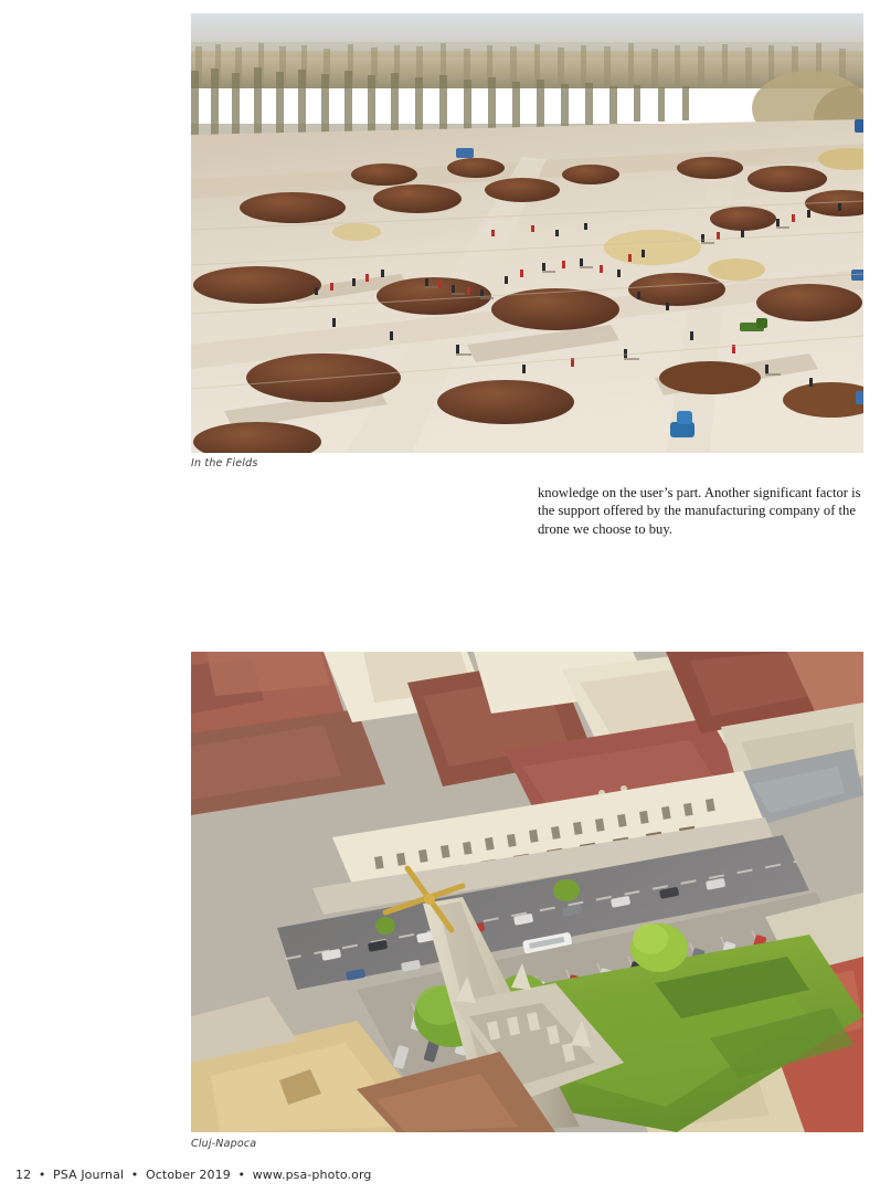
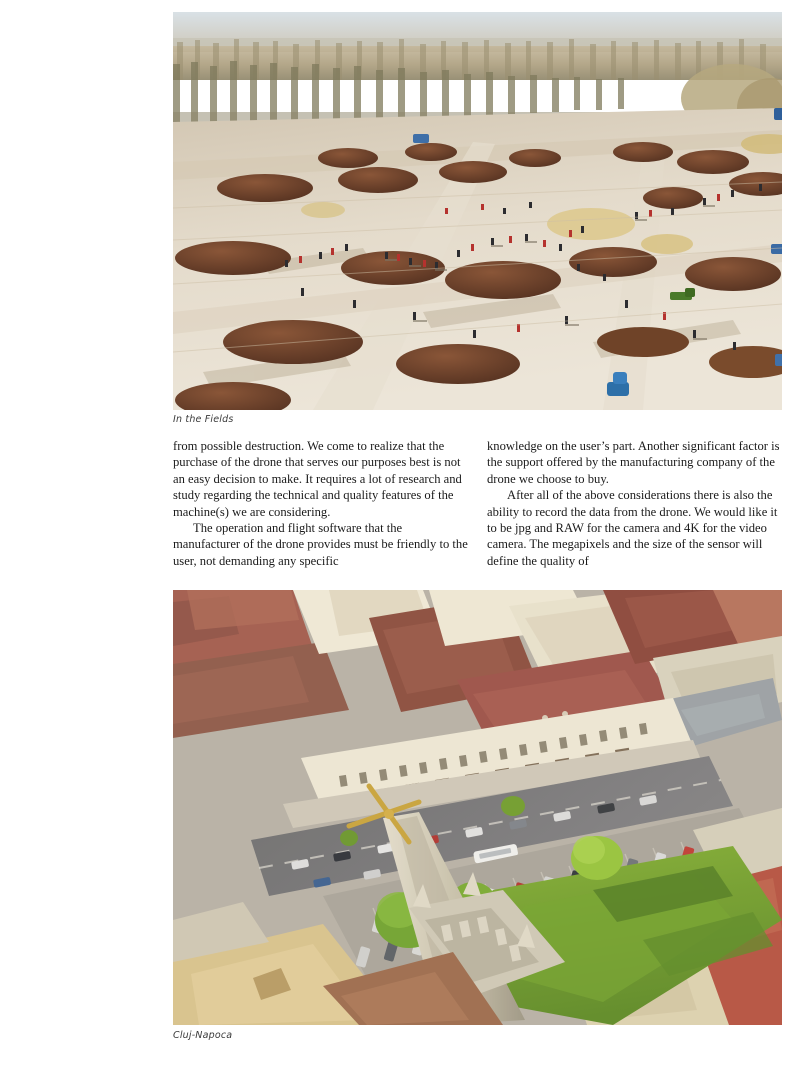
  In the Fields
+ from possible destruction. We come to realize that the purchase of the drone that serves our purposes best is not an easy decision to make. It requires a lot of research and study regarding the technical and quality features of the machine(s) we are considering.
+ The operation and flight software that the manufacturer of the drone provides must be friendly to the user, not demanding any specific
  knowledge on the user’s part. Another significant factor is the support offered by the manufacturing company of the drone we choose to buy.
+ After all of the above considerations there is also the ability to record the data from the drone. We would like it to be jpg and RAW for the camera and 4K for the video camera. The megapixels and the size of the sensor will define the quality of
  Cluj-Napoca
- 12 • PSA Journal • October 2019 • www.psa-photo.org
